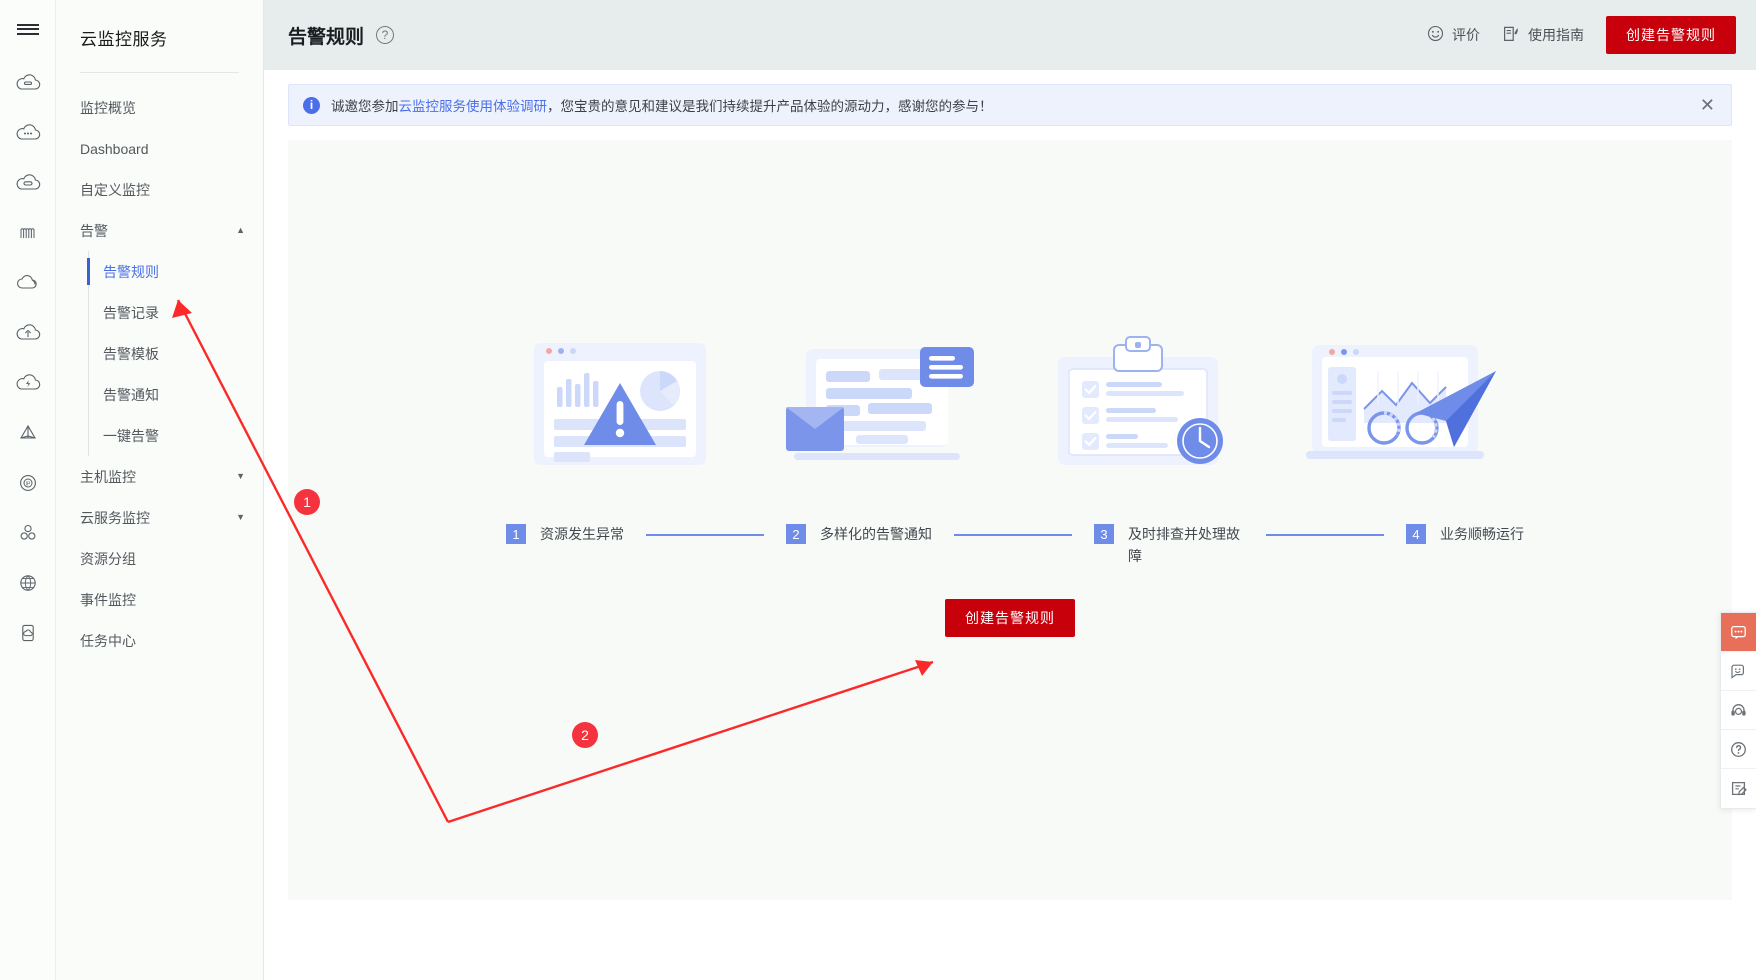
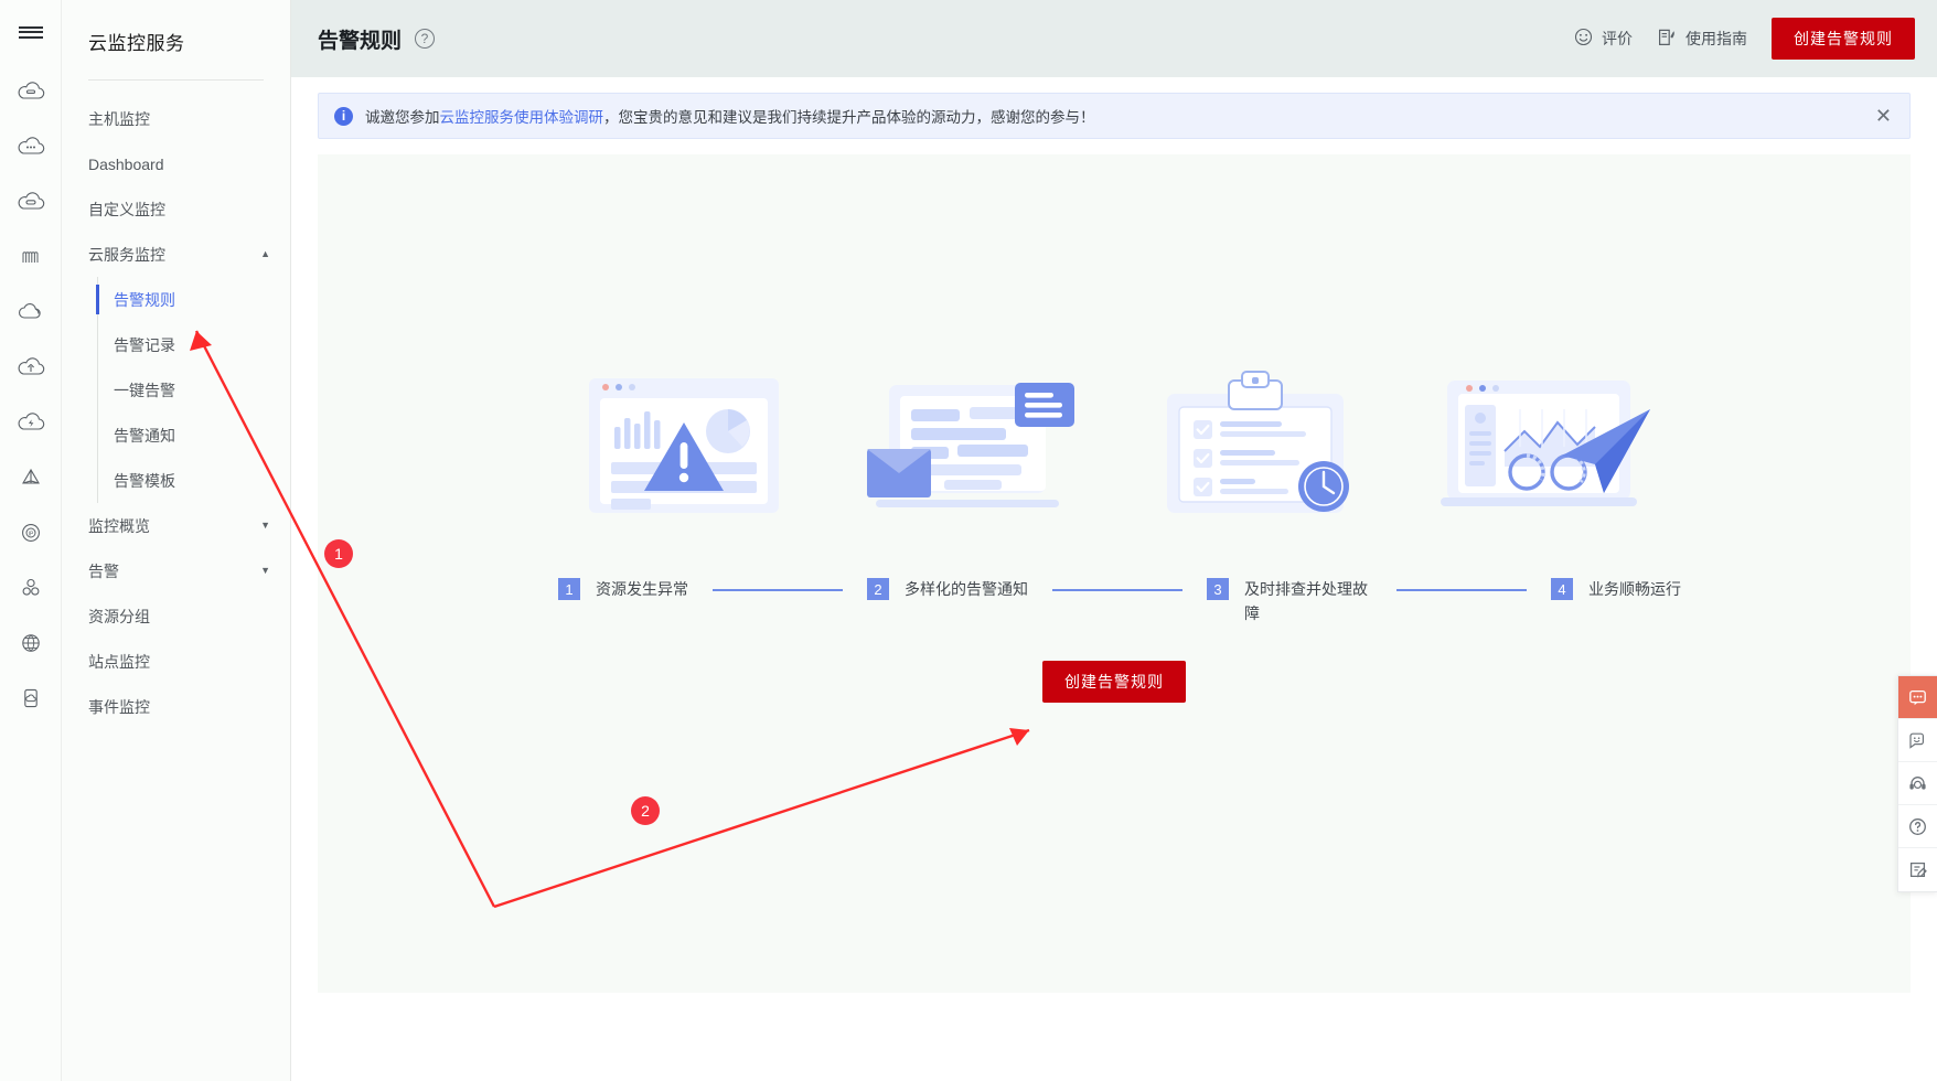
  云监控服务
- 监控概览
+ 主机监控
  Dashboard
  自定义监控
- 告警
+ 云服务监控
  告警规则
  告警记录
- 告警模板
+ 一键告警
  告警通知
- 一键告警
+ 告警模板
- 主机监控
+ 监控概览
- 云服务监控
+ 告警
  资源分组
+ 站点监控
  事件监控
- 任务中心
  告警规则
  ?
  评价
  使用指南
  创建告警规则
  i
  诚邀您参加云监控服务使用体验调研，您宝贵的意见和建议是我们持续提升产品体验的源动力，感谢您的参与！
  ✕
  1
  资源发生异常
  2
  多样化的告警通知
  3
  及时排查并处理故障
  4
  业务顺畅运行
  创建告警规则
  1
  2
